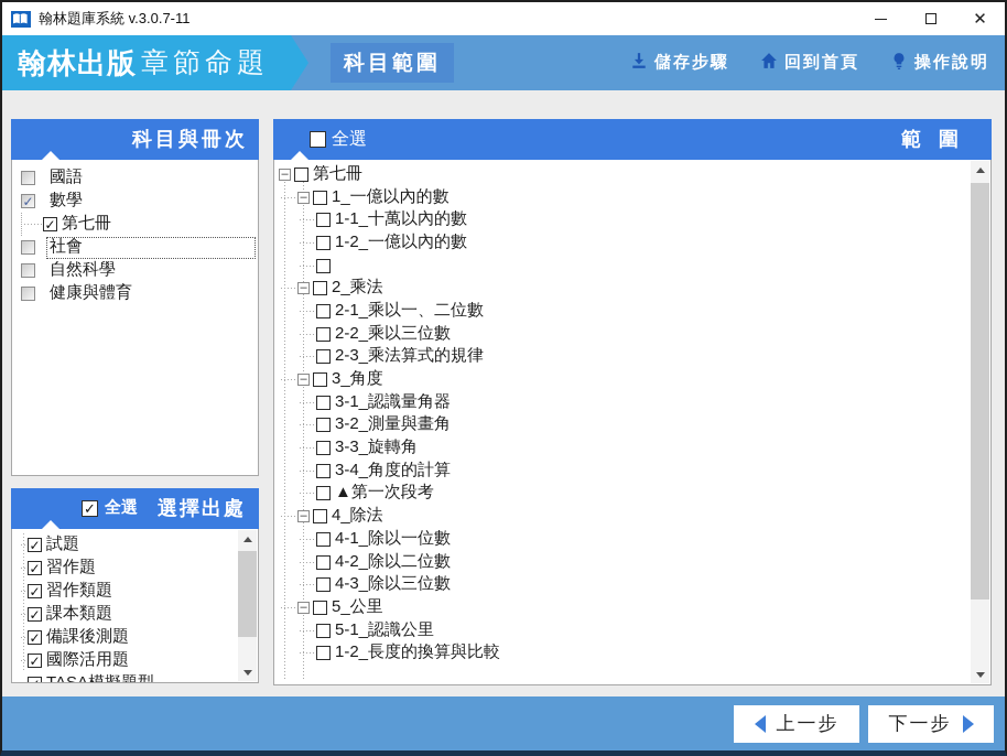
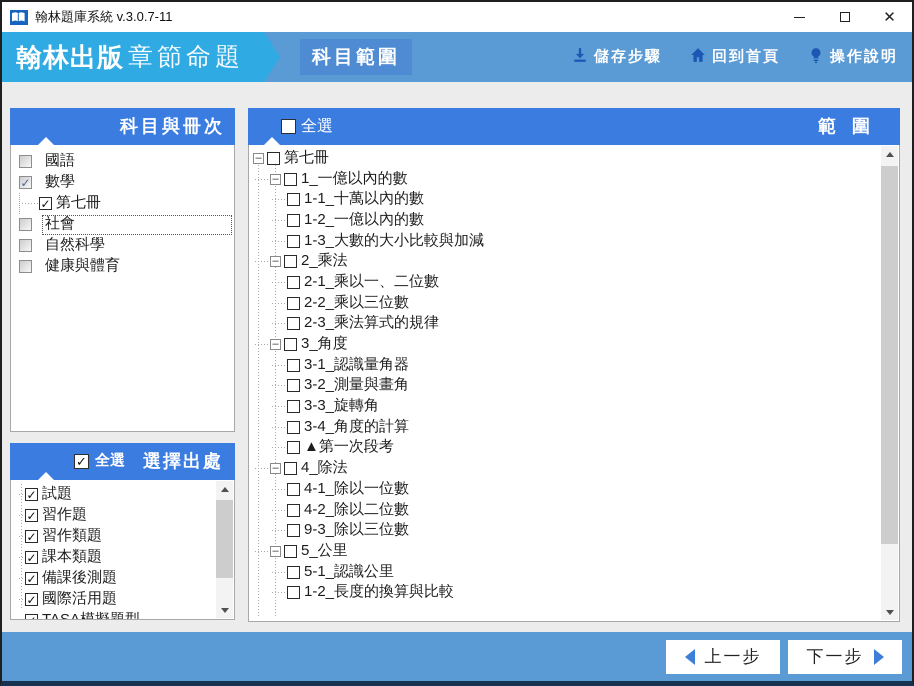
  翰林題庫系統 v.3.0.7-11
  ✕
  翰林出版
  章節命題
  科目範圍
  儲存步驟
  回到首頁
  操作說明
  科目與冊次
  國語
  ✓
  數學
  ✓
  第七冊
  社會
  自然科學
  健康與體育
  ✓
  全選
  選擇出處
  ✓
  試題
  ✓
  習作題
  ✓
  習作類題
  ✓
  課本類題
  ✓
  備課後測題
  ✓
  國際活用題
  全選
  範圍
  –
  第七冊
  –
  1_一億以內的數
  1-1_十萬以內的數
  1-2_一億以內的數
+ 1-3_大數的大小比較與加減
  –
  2_乘法
  2-1_乘以一、二位數
  2-2_乘以三位數
  2-3_乘法算式的規律
  –
  3_角度
  3-1_認識量角器
  3-2_測量與畫角
  3-3_旋轉角
  3-4_角度的計算
  ▲第一次段考
  –
  4_除法
  4-1_除以一位數
  4-2_除以二位數
- 4-3_除以三位數
+ 9-3_除以三位數
  –
  5_公里
  5-1_認識公里
  1-2_長度的換算與比較
  上一步
  下一步
